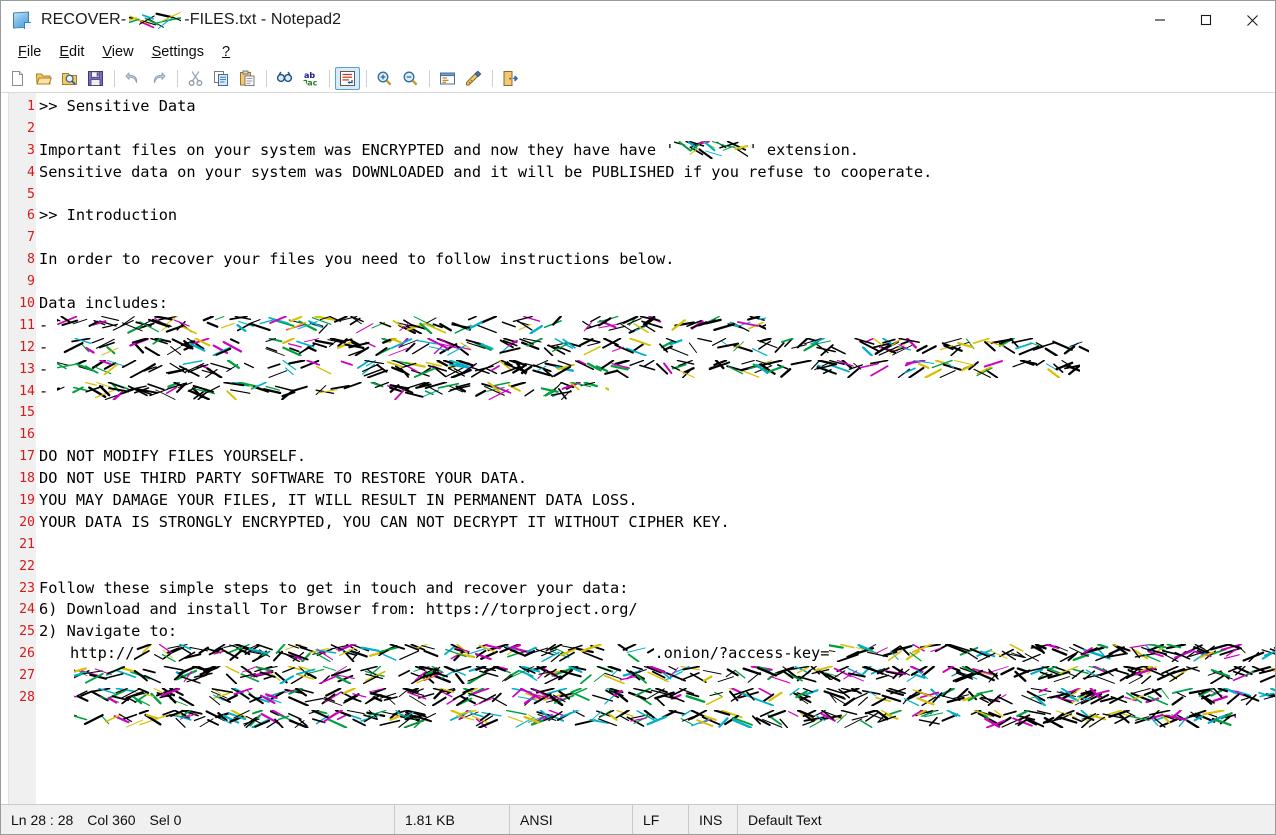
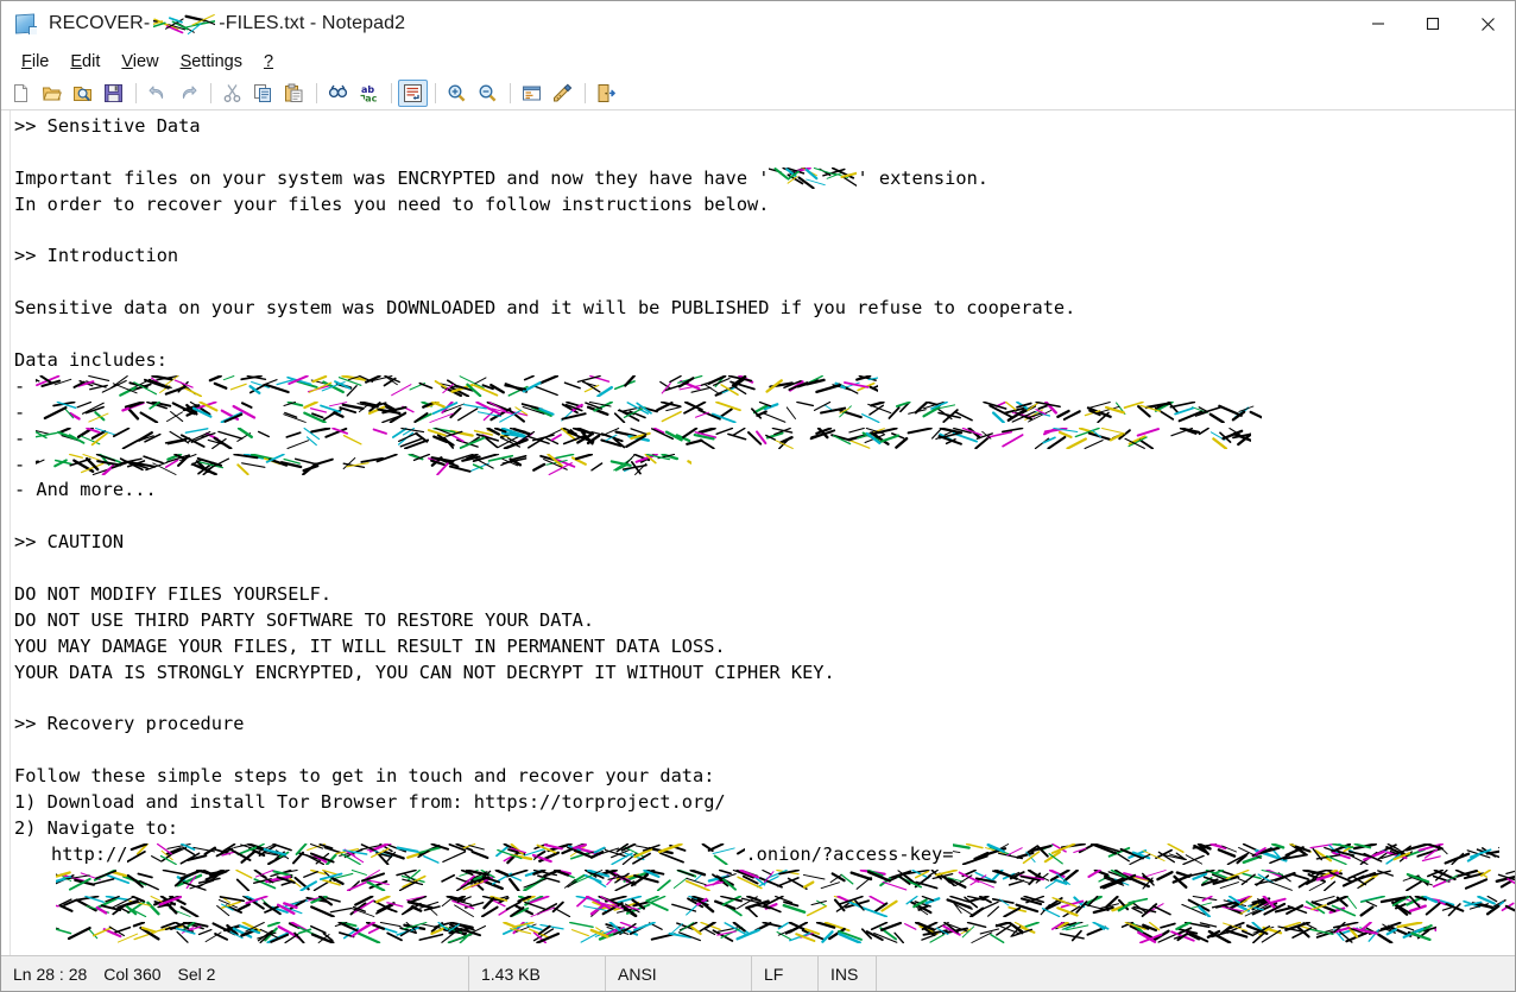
  RECOVER-
  -FILES.txt - Notepad2
  File
  Edit
  View
  Settings
  ?
  ab
  ac
- 1
- 2
- 3
- 4
- 5
- 6
- 7
- 8
- 9
- 10
- 11
- 12
- 13
- 14
- 15
- 16
- 17
- 18
- 19
- 20
- 21
- 22
- 23
- 24
- 25
- 26
- 27
- 28
  >> Sensitive Data
  Important files on your system was ENCRYPTED and now they have have ' ' extension.
- Sensitive data on your system was DOWNLOADED and it will be PUBLISHED if you refuse to cooperate.
+ In order to recover your files you need to follow instructions below.
  >> Introduction
- In order to recover your files you need to follow instructions below.
+ Sensitive data on your system was DOWNLOADED and it will be PUBLISHED if you refuse to cooperate.
  Data includes:
  -
  -
  -
  -
+ - And more...
+ >> CAUTION
  DO NOT MODIFY FILES YOURSELF.
  DO NOT USE THIRD PARTY SOFTWARE TO RESTORE YOUR DATA.
  YOU MAY DAMAGE YOUR FILES, IT WILL RESULT IN PERMANENT DATA LOSS.
  YOUR DATA IS STRONGLY ENCRYPTED, YOU CAN NOT DECRYPT IT WITHOUT CIPHER KEY.
+ >> Recovery procedure
  Follow these simple steps to get in touch and recover your data:
- 6) Download and install Tor Browser from: https://torproject.org/
+ 1) Download and install Tor Browser from: https://torproject.org/
  2) Navigate to:
  http:// .onion/?access-key=
  Ln 28 : 28
  Col 360
- Sel 0
+ Sel 2
- 1.81 KB
+ 1.43 KB
  ANSI
  LF
  INS
- Default Text
